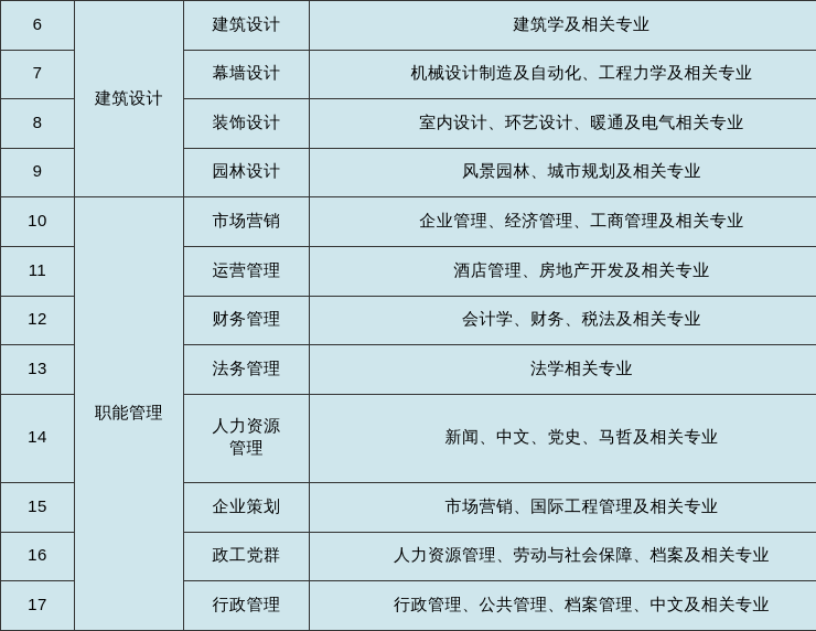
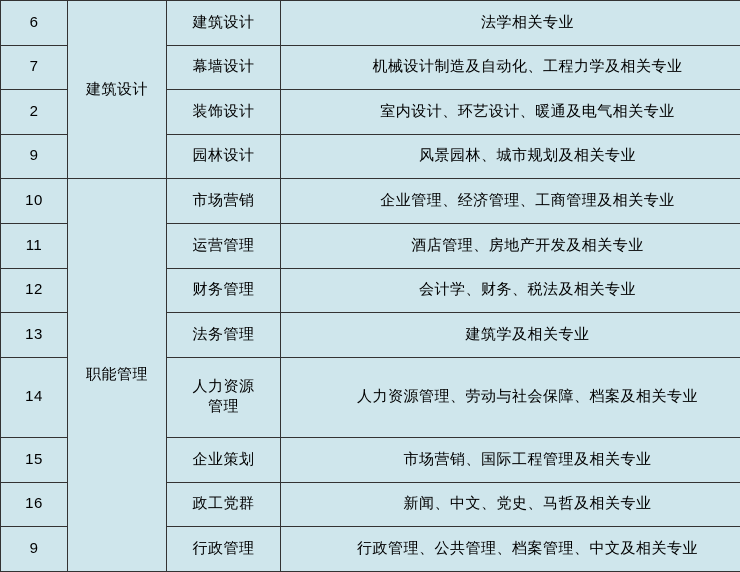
- 6	建筑设计	建筑设计	建筑学及相关专业
+ 6	建筑设计	建筑设计	法学相关专业
  7	幕墙设计	机械设计制造及自动化、工程力学及相关专业
- 8	装饰设计	室内设计、环艺设计、暖通及电气相关专业
+ 2	装饰设计	室内设计、环艺设计、暖通及电气相关专业
  9	园林设计	风景园林、城市规划及相关专业
  10	职能管理	市场营销	企业管理、经济管理、工商管理及相关专业
  11	运营管理	酒店管理、房地产开发及相关专业
  12	财务管理	会计学、财务、税法及相关专业
- 13	法务管理	法学相关专业
+ 13	法务管理	建筑学及相关专业
- 14	人力资源 管理	新闻、中文、党史、马哲及相关专业
+ 14	人力资源 管理	人力资源管理、劳动与社会保障、档案及相关专业
  15	企业策划	市场营销、国际工程管理及相关专业
- 16	政工党群	人力资源管理、劳动与社会保障、档案及相关专业
+ 16	政工党群	新闻、中文、党史、马哲及相关专业
- 17	行政管理	行政管理、公共管理、档案管理、中文及相关专业
+ 9	行政管理	行政管理、公共管理、档案管理、中文及相关专业
